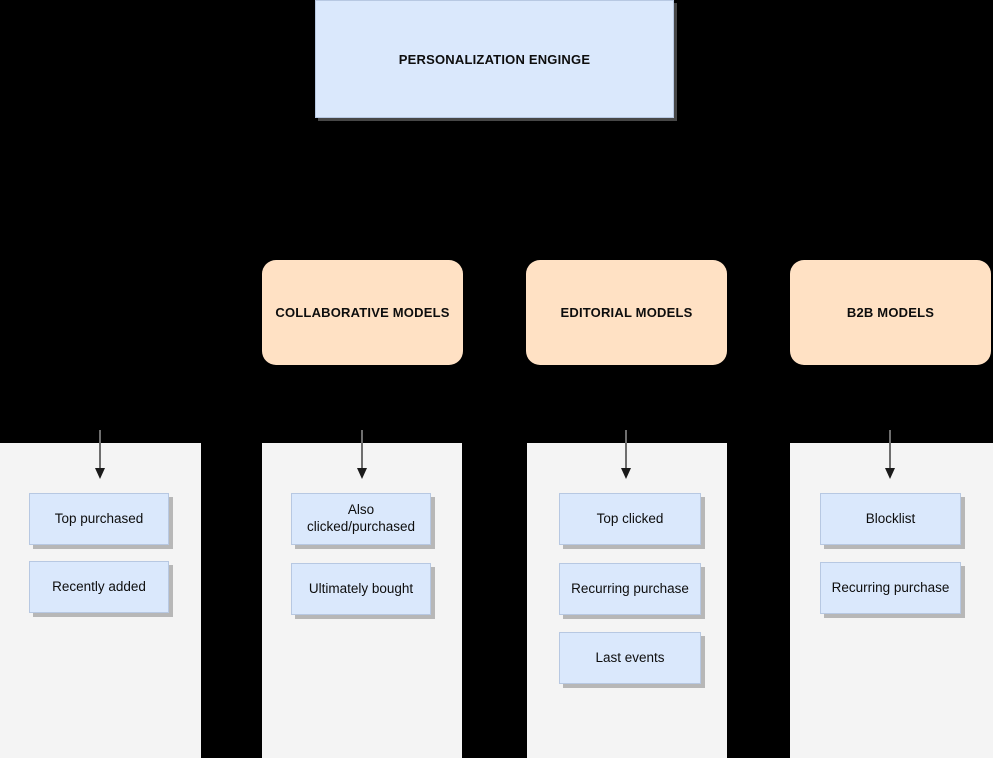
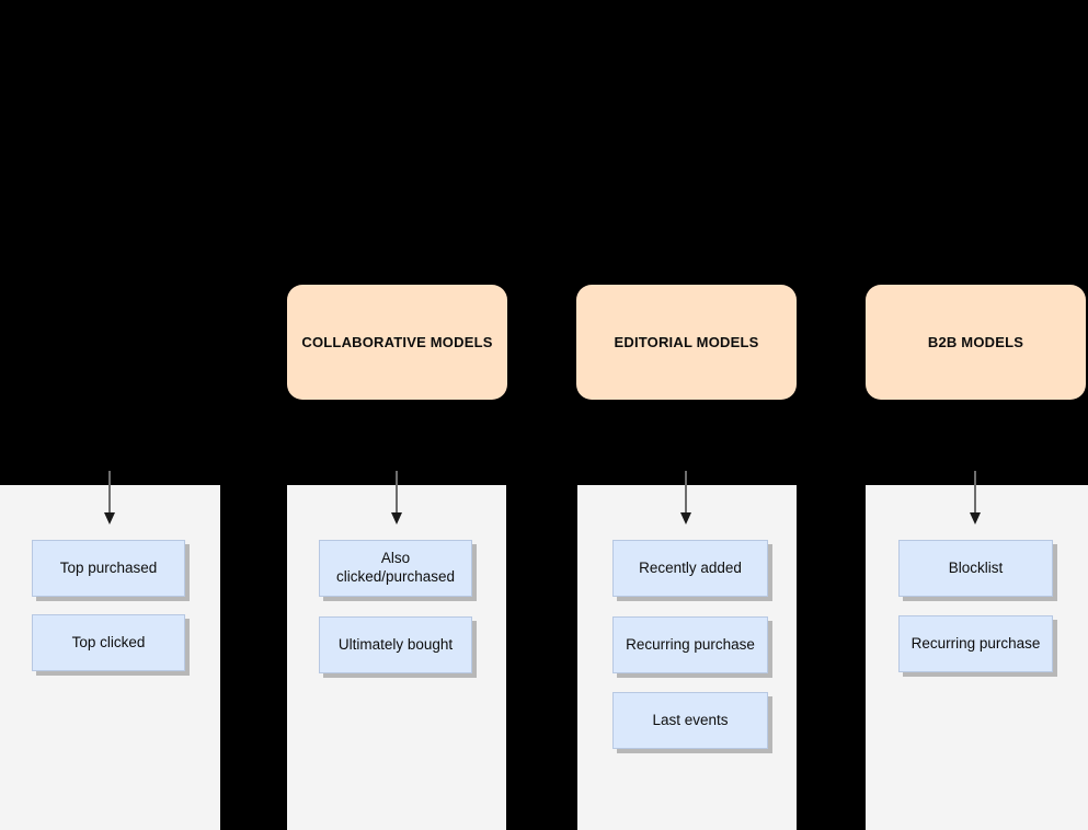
- PERSONALIZATION ENGINGE
  Top purchased
- Recently added
+ Top clicked
  COLLABORATIVE MODELS
  Also
  clicked/purchased
  Ultimately bought
  EDITORIAL MODELS
- Top clicked
+ Recently added
  Recurring purchase
  Last events
  B2B MODELS
  Blocklist
  Recurring purchase
